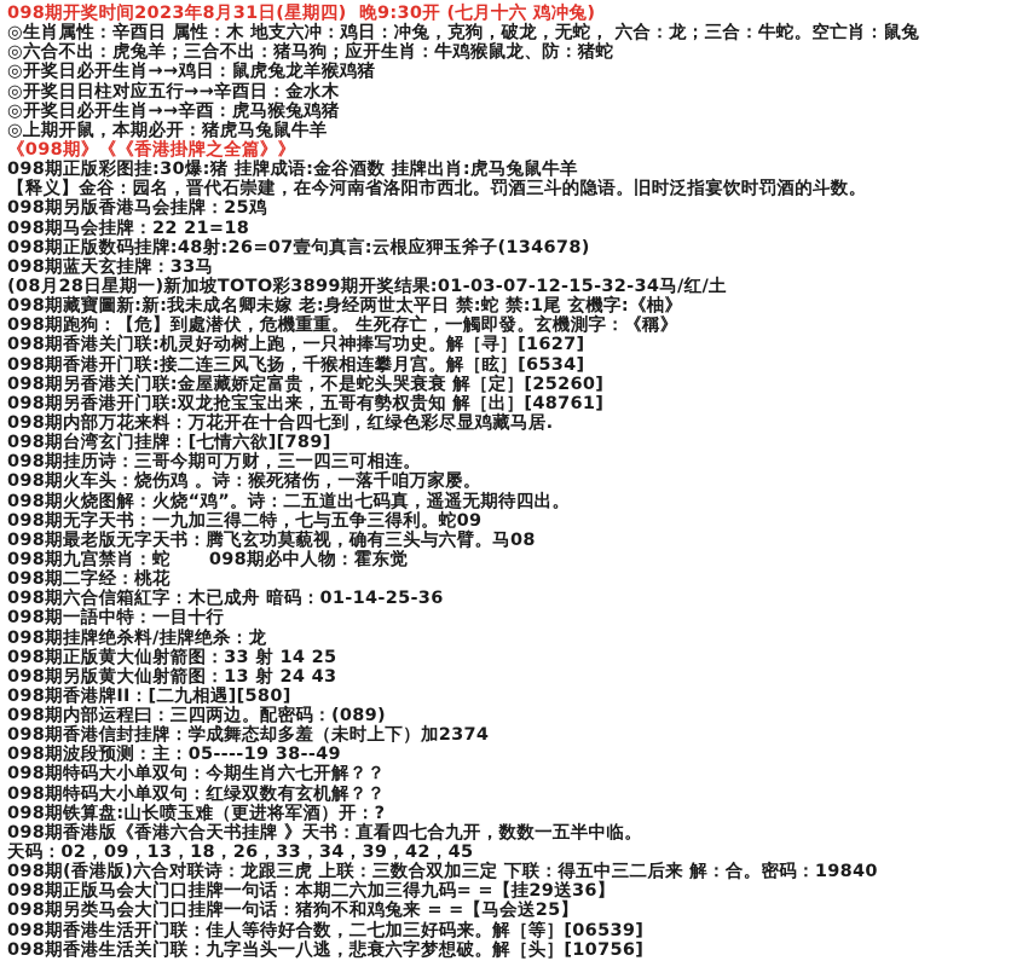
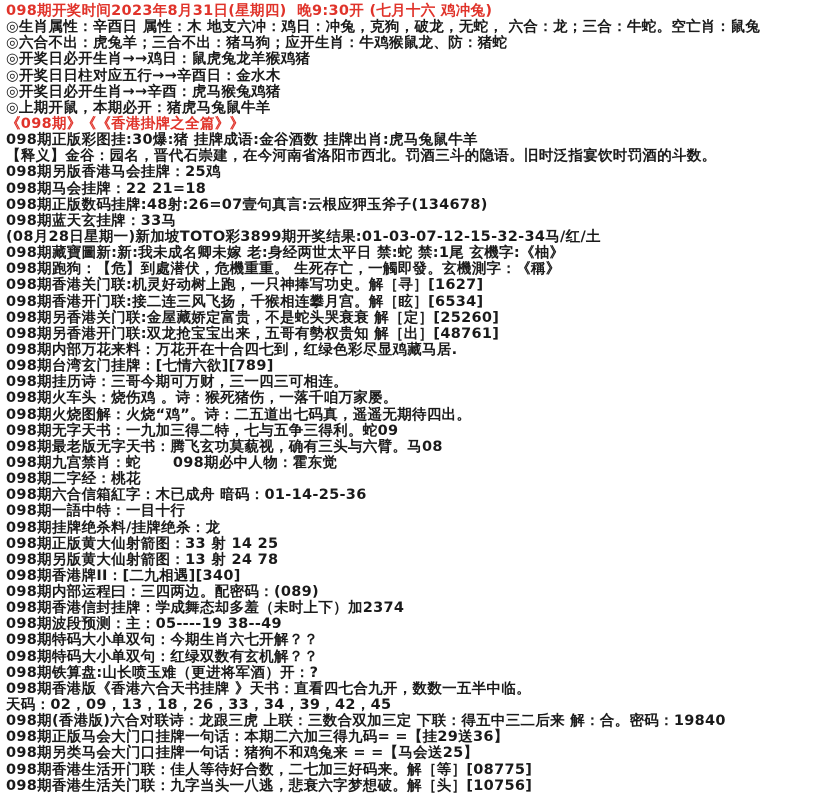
  098期开奖时间2023年8月31日(星期四) 晚9:30开 (七月十六 鸡冲兔)
  ◎生肖属性：辛酉日 属性：木 地支六冲：鸡日：冲兔，克狗，破龙，无蛇， 六合：龙；三合：牛蛇。空亡肖：鼠兔
  ◎六合不出：虎兔羊；三合不出：猪马狗；应开生肖：牛鸡猴鼠龙、防：猪蛇
  ◎开奖日必开生肖→→鸡日：鼠虎兔龙羊猴鸡猪
  ◎开奖日日柱对应五行→→辛酉日：金水木
  ◎开奖日必开生肖→→辛酉：虎马猴兔鸡猪
  ◎上期开鼠，本期必开：猪虎马兔鼠牛羊
  《098期》《《香港掛牌之全篇》》
  098期正版彩图挂:30爆:猪 挂牌成语:金谷酒数 挂牌出肖:虎马兔鼠牛羊
  【释义】金谷：园名，晋代石崇建，在今河南省洛阳市西北。罚酒三斗的隐语。旧时泛指宴饮时罚酒的斗数。
  098期另版香港马会挂牌：25鸡
  098期马会挂牌：22 21=18
  098期正版数码挂牌:48射:26=07壹句真言:云根应狎玉斧子(134678)
  098期蓝天玄挂牌：33马
  (08月28日星期一)新加坡TOTO彩3899期开奖结果:01-03-07-12-15-32-34马/红/土
  098期藏寶圖新:新:我未成名卿未嫁 老:身经两世太平日 禁:蛇 禁:1尾 玄機字:《柚》
  098期跑狗：【危】到處潜伏，危機重重。 生死存亡，一觸即發。玄機測字：《稱》
  098期香港关门联:机灵好动树上跑，一只神捧写功史。解［寻］[1627]
  098期香港开门联:接二连三风飞扬，千猴相连攀月宫。解［眩］[6534]
  098期另香港关门联:金屋藏娇定富贵，不是蛇头哭衰衰 解［定］[25260]
  098期另香港开门联:双龙抢宝宝出来，五哥有勢权贵知 解［出］[48761]
  098期内部万花来料：万花开在十合四七到，红绿色彩尽显鸡藏马居.
  098期台湾玄门挂牌：[七情六欲][789]
  098期挂历诗：三哥今期可万财，三一四三可相连。
  098期火车头：烧伤鸡 。诗：猴死猪伤，一落千咱万家屡。
  098期火烧图解：火烧“鸡”。诗：二五道出七码真，遥遥无期待四出。
  098期无字天书：一九加三得二特，七与五争三得利。蛇09
  098期最老版无字天书：腾飞玄功莫藐视，确有三头与六臂。马08
  098期九宫禁肖：蛇 098期必中人物：霍东觉
  098期二字经：桃花
  098期六合信箱紅字：木已成舟 暗码：01-14-25-36
  098期一語中特：一目十行
  098期挂牌绝杀料/挂牌绝杀：龙
  098期正版黄大仙射箭图：33 射 14 25
- 098期另版黄大仙射箭图：13 射 24 43
+ 098期另版黄大仙射箭图：13 射 24 78
- 098期香港牌II：[二九相遇][580]
+ 098期香港牌II：[二九相遇][340]
  098期内部运程曰：三四两边。配密码：(089)
  098期香港信封挂牌：学成舞态却多羞（未时上下）加2374
  098期波段预测：主：05----19 38--49
  098期特码大小单双句：今期生肖六七开解？？
  098期特码大小单双句：红绿双数有玄机解？？
  098期铁算盘:山长喷玉难（更进将军酒）开：?
  098期香港版《香港六合天书挂牌 》天书：直看四七合九开，数数一五半中临。
  天码：02，09，13，18，26，33，34，39，42，45
  098期(香港版)六合对联诗：龙跟三虎 上联：三数合双加三定 下联：得五中三二后来 解：合。密码：19840
  098期正版马会大门口挂牌一句话：本期二六加三得九码= =【挂29送36】
  098期另类马会大门口挂牌一句话：猪狗不和鸡兔来 = =【马会送25】
- 098期香港生活开门联：佳人等待好合数，二七加三好码来。解［等］[06539]
+ 098期香港生活开门联：佳人等待好合数，二七加三好码来。解［等］[08775]
  098期香港生活关门联：九字当头一八逃，悲衰六字梦想破。解［头］[10756]
